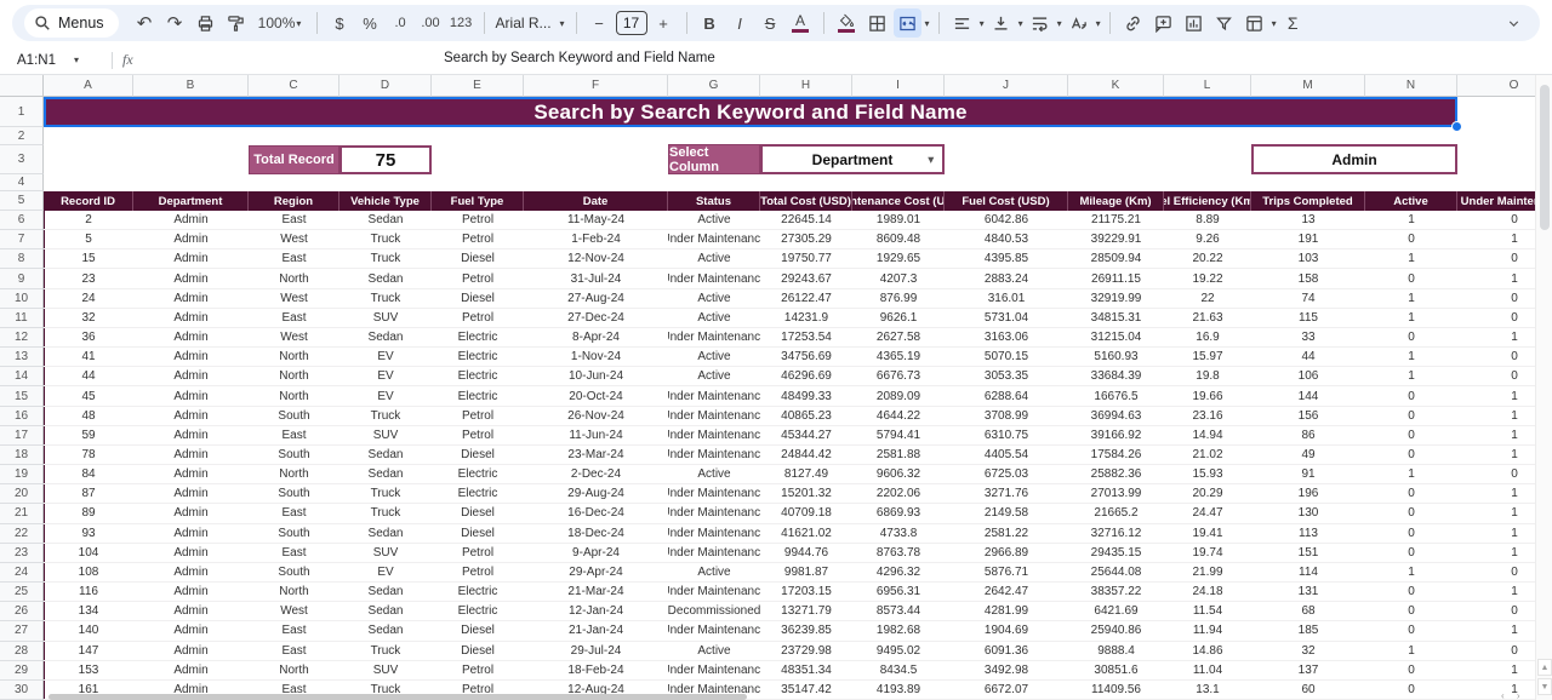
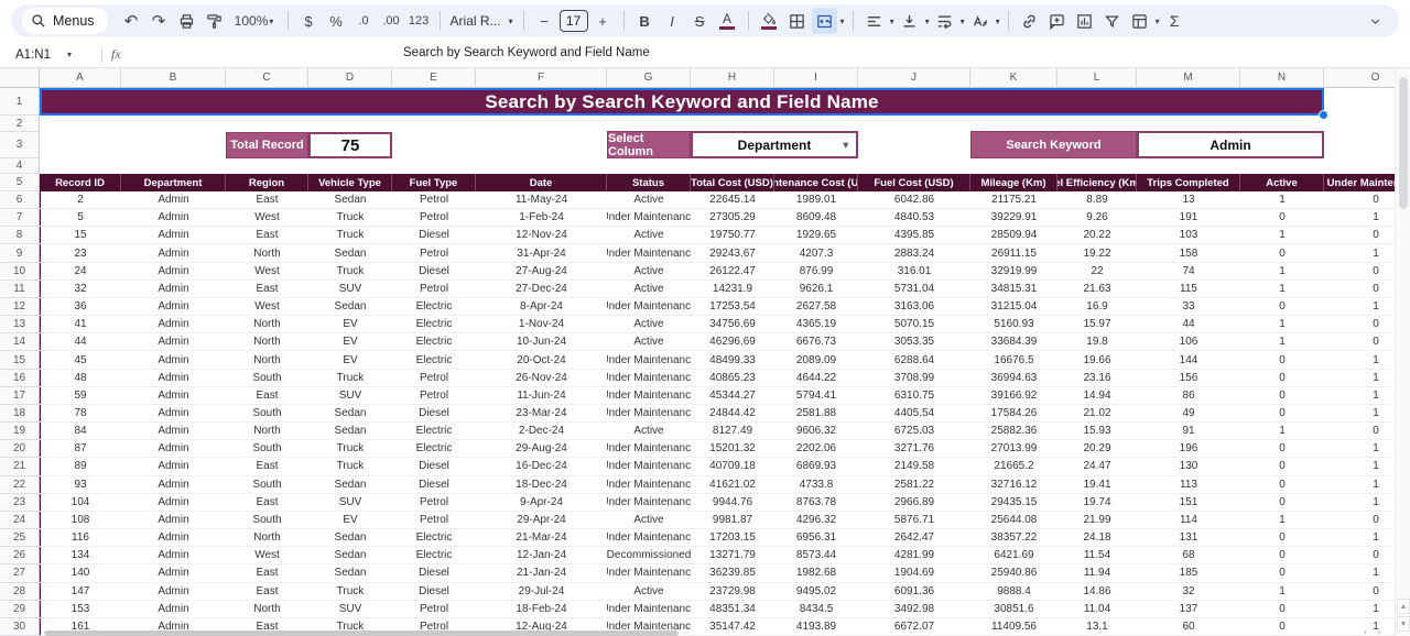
  Menus
  ↶
  ↷
  100%
  ▾
  $
  %
  .0
  .00
  123
  Arial R...
  ▾
  −
  17
  +
  B
  I
  S
  A
  ▾
  ▾
  ▾
  ▾
  ▾
  ▾
  Σ
  A1:N1
  ▾
  fx
  Search by Search Keyword and Field Name
  A
  B
  C
  D
  E
  F
  G
  H
  I
  J
  K
  L
  M
  N
  O
  1
  2
  3
  4
  5
  6
  7
  8
  9
  10
  11
  12
  13
  14
  15
  16
  17
  18
  19
  20
  21
  22
  23
  24
  25
  26
  27
  28
  29
  30
  Search by Search Keyword and Field Name
  Total Record
  75
  Select Column
  Department
  ▾
+ Search Keyword
  Admin
  Record ID
  Department
  Region
  Vehicle Type
  Fuel Type
  Date
  Status
  Total Cost (USD)
  ntenance Cost (U
  Fuel Cost (USD)
  Mileage (Km)
  el Efficiency (Km
  Trips Completed
  Active
  2
  Admin
  East
  Sedan
  Petrol
  11-May-24
  Active
  22645.14
  1989.01
  6042.86
  21175.21
  8.89
  13
  1
  0
  5
  Admin
  West
  Truck
  Petrol
  1-Feb-24
  nder Maintenanc
  27305.29
  8609.48
  4840.53
  39229.91
  9.26
  191
  0
  1
  15
  Admin
  East
  Truck
  Diesel
  12-Nov-24
  Active
  19750.77
  1929.65
  4395.85
  28509.94
  20.22
  103
  1
  0
  23
  Admin
  North
  Sedan
  Petrol
- 31-Jul-24
+ 31-Apr-24
  nder Maintenanc
  29243.67
  4207.3
  2883.24
  26911.15
  19.22
  158
  0
  1
  24
  Admin
  West
  Truck
  Diesel
  27-Aug-24
  Active
  26122.47
  876.99
  316.01
  32919.99
  22
  74
  1
  0
  32
  Admin
  East
  SUV
  Petrol
  27-Dec-24
  Active
  14231.9
  9626.1
  5731.04
  34815.31
  21.63
  115
  1
  0
  36
  Admin
  West
  Sedan
  Electric
  8-Apr-24
  nder Maintenanc
  17253.54
  2627.58
  3163.06
  31215.04
  16.9
  33
  0
  1
  41
  Admin
  North
  EV
  Electric
  1-Nov-24
  Active
  34756.69
  4365.19
  5070.15
  5160.93
  15.97
  44
  1
  0
  44
  Admin
  North
  EV
  Electric
  10-Jun-24
  Active
  46296.69
  6676.73
  3053.35
  33684.39
  19.8
  106
  1
  0
  45
  Admin
  North
  EV
  Electric
  20-Oct-24
  nder Maintenanc
  48499.33
  2089.09
  6288.64
  16676.5
  19.66
  144
  0
  1
  48
  Admin
  South
  Truck
  Petrol
  26-Nov-24
  nder Maintenanc
  40865.23
  4644.22
  3708.99
  36994.63
  23.16
  156
  0
  1
  59
  Admin
  East
  SUV
  Petrol
  11-Jun-24
  nder Maintenanc
  45344.27
  5794.41
  6310.75
  39166.92
  14.94
  86
  0
  1
  78
  Admin
  South
  Sedan
  Diesel
  23-Mar-24
  nder Maintenanc
  24844.42
  2581.88
  4405.54
  17584.26
  21.02
  49
  0
  1
  84
  Admin
  North
  Sedan
  Electric
  2-Dec-24
  Active
  8127.49
  9606.32
  6725.03
  25882.36
  15.93
  91
  1
  0
  87
  Admin
  South
  Truck
  Electric
  29-Aug-24
  nder Maintenanc
  15201.32
  2202.06
  3271.76
  27013.99
  20.29
  196
  0
  1
  89
  Admin
  East
  Truck
  Diesel
  16-Dec-24
  nder Maintenanc
  40709.18
  6869.93
  2149.58
  21665.2
  24.47
  130
  0
  1
  93
  Admin
  South
  Sedan
  Diesel
  18-Dec-24
  nder Maintenanc
  41621.02
  4733.8
  2581.22
  32716.12
  19.41
  113
  0
  1
  104
  Admin
  East
  SUV
  Petrol
  9-Apr-24
  nder Maintenanc
  9944.76
  8763.78
  2966.89
  29435.15
  19.74
  151
  0
  1
  108
  Admin
  South
  EV
  Petrol
  29-Apr-24
  Active
  9981.87
  4296.32
  5876.71
  25644.08
  21.99
  114
  1
  0
  116
  Admin
  North
  Sedan
  Electric
  21-Mar-24
  nder Maintenanc
  17203.15
  6956.31
  2642.47
  38357.22
  24.18
  131
  0
  1
  134
  Admin
  West
  Sedan
  Electric
  12-Jan-24
  Decommissioned
  13271.79
  8573.44
  4281.99
  6421.69
  11.54
  68
  0
  0
  140
  Admin
  East
  Sedan
  Diesel
  21-Jan-24
  nder Maintenanc
  36239.85
  1982.68
  1904.69
  25940.86
  11.94
  185
  0
  1
  147
  Admin
  East
  Truck
  Diesel
  29-Jul-24
  Active
  23729.98
  9495.02
  6091.36
  9888.4
  14.86
  32
  1
  0
  153
  Admin
  North
  SUV
  Petrol
  18-Feb-24
  nder Maintenanc
  48351.34
  8434.5
  3492.98
  30851.6
  11.04
  137
  0
  1
  161
  Admin
  East
  Truck
  Petrol
  12-Aug-24
  nder Maintenanc
  35147.42
  4193.89
  6672.07
  11409.56
  13.1
  60
  0
  1
  ‹ ›
